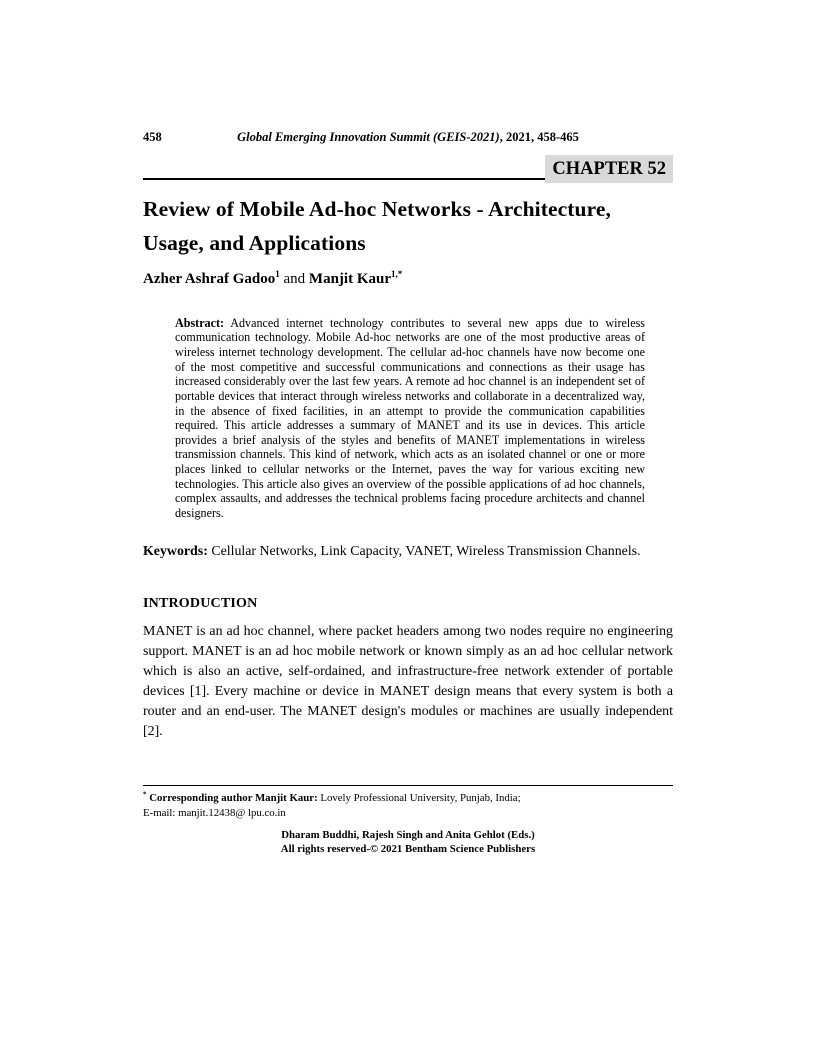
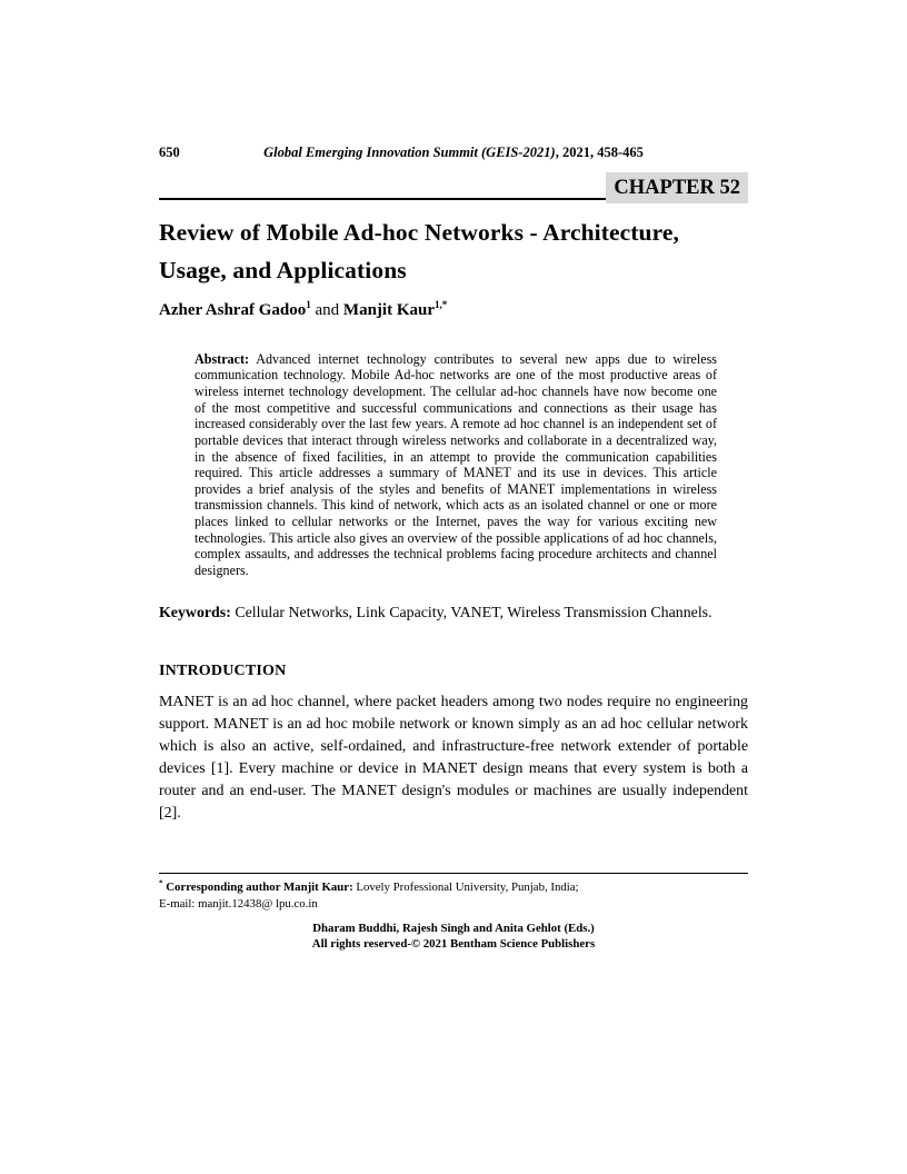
- 458
+ 650
  Global Emerging Innovation Summit (GEIS-2021), 2021, 458-465
  CHAPTER 52
  Review of Mobile Ad-hoc Networks - Architecture, Usage, and Applications
  Azher Ashraf Gadoo1 and Manjit Kaur1,*
  Abstract: Advanced internet technology contributes to several new apps due to wireless communication technology. Mobile Ad-hoc networks are one of the most productive areas of wireless internet technology development. The cellular ad-hoc channels have now become one of the most competitive and successful communications and connections as their usage has increased considerably over the last few years. A remote ad hoc channel is an independent set of portable devices that interact through wireless networks and collaborate in a decentralized way, in the absence of fixed facilities, in an attempt to provide the communication capabilities required. This article addresses a summary of MANET and its use in devices. This article provides a brief analysis of the styles and benefits of MANET implementations in wireless transmission channels. This kind of network, which acts as an isolated channel or one or more places linked to cellular networks or the Internet, paves the way for various exciting new technologies. This article also gives an overview of the possible applications of ad hoc channels, complex assaults, and addresses the technical problems facing procedure architects and channel designers.
  Keywords: Cellular Networks, Link Capacity, VANET, Wireless Transmission Channels.
  INTRODUCTION
  MANET is an ad hoc channel, where packet headers among two nodes require no engineering support. MANET is an ad hoc mobile network or known simply as an ad hoc cellular network which is also an active, self-ordained, and infrastructure-free network extender of portable devices [1]. Every machine or device in MANET design means that every system is both a router and an end-user. The MANET design's modules or machines are usually independent [2].
  * Corresponding author Manjit Kaur: Lovely Professional University, Punjab, India;
  E-mail: manjit.12438@ lpu.co.in
  Dharam Buddhi, Rajesh Singh and Anita Gehlot (Eds.)
  All rights reserved-© 2021 Bentham Science Publishers
